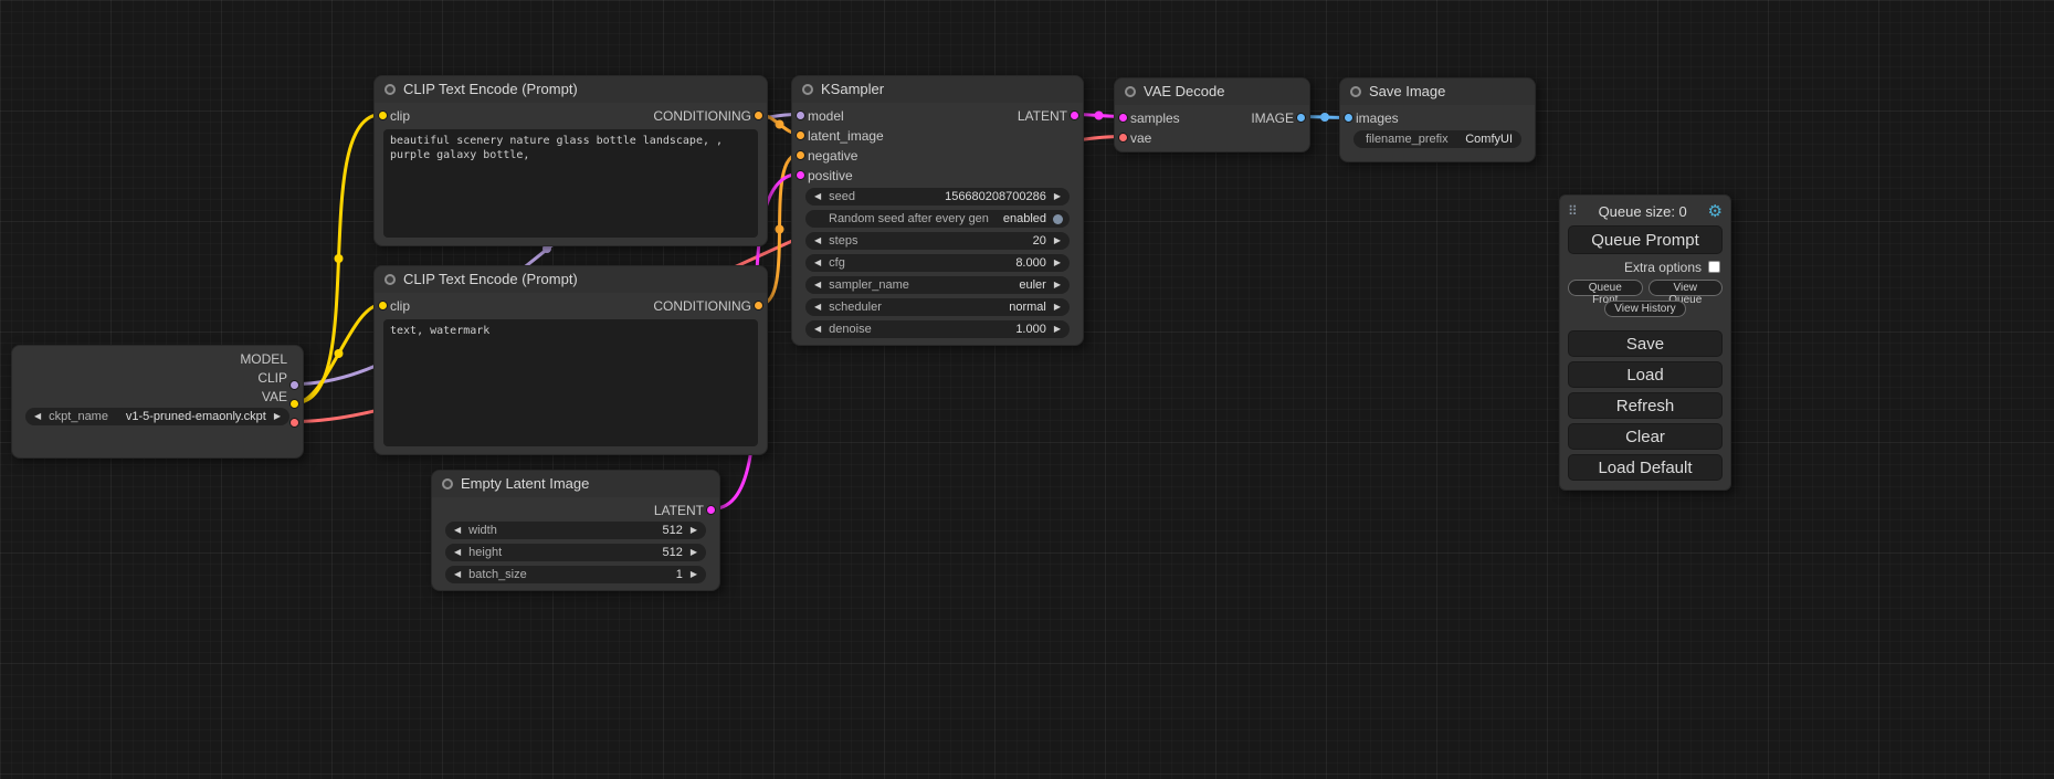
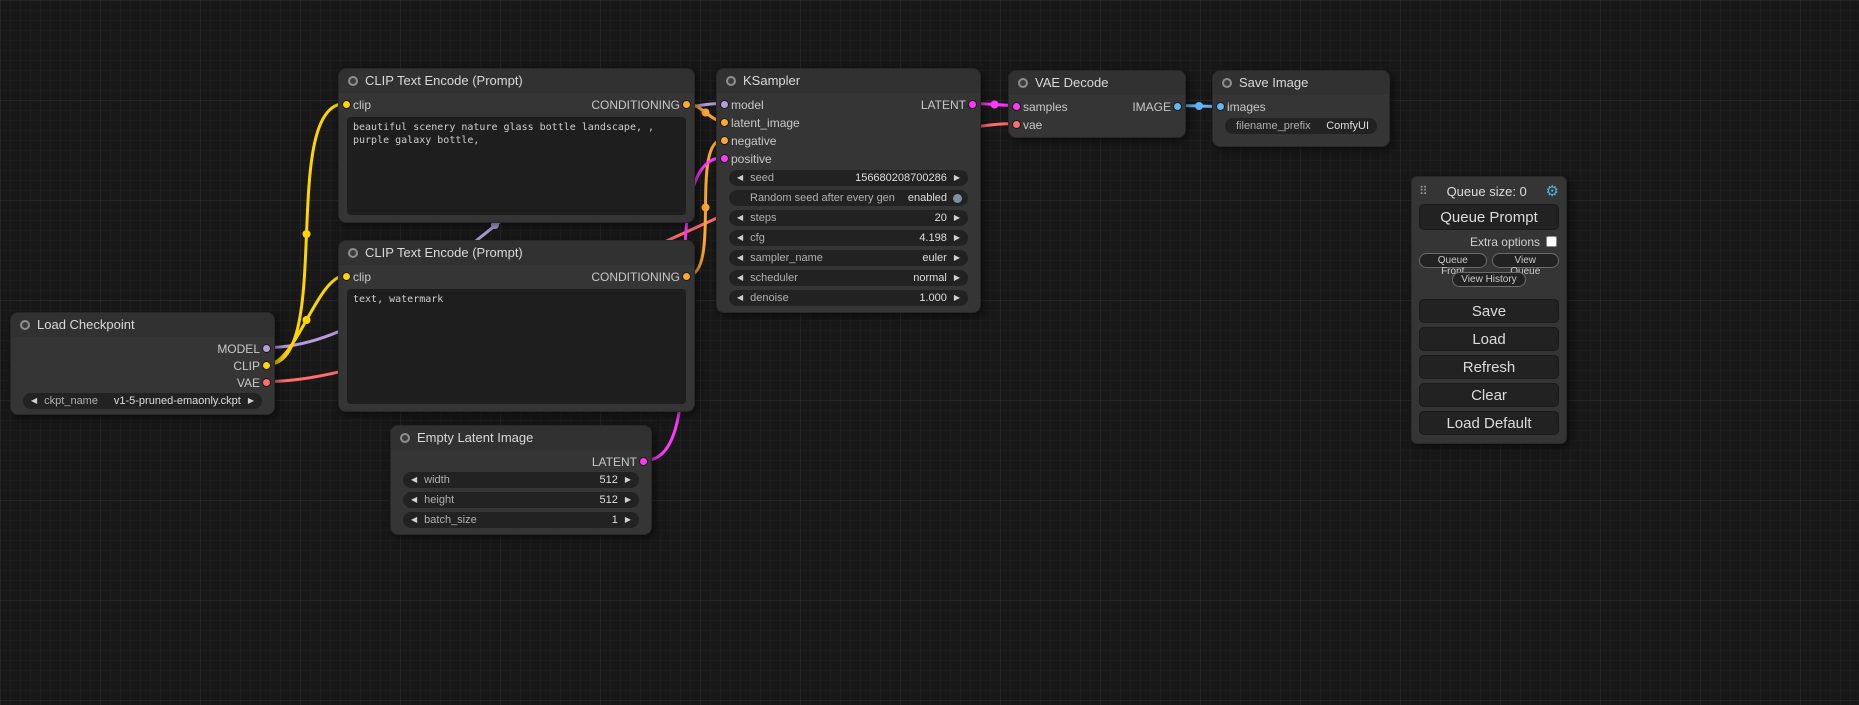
+ Load Checkpoint
  MODEL
  CLIP
  VAE
  ◀
  ckpt_name
  v1-5-pruned-emaonly.ckpt
  ▶
  CLIP Text Encode (Prompt)
  clip
  CONDITIONING
  beautiful scenery nature glass bottle landscape, , purple galaxy bottle,
  CLIP Text Encode (Prompt)
  clip
  CONDITIONING
  text, watermark
  Empty Latent Image
  LATENT
  ◀
  width
  512
  ▶
  ◀
  height
  512
  ▶
  ◀
  batch_size
  1
  ▶
  KSampler
  model
  LATENT
  latent_image
  negative
  positive
  ◀
  seed
  156680208700286
  ▶
  Random seed after every gen
  enabled
  ◀
  steps
  20
  ▶
  ◀
  cfg
- 8.000
+ 4.198
  ▶
  ◀
  sampler_name
  euler
  ▶
  ◀
  scheduler
  normal
  ▶
  ◀
  denoise
  1.000
  ▶
  VAE Decode
  samples
  IMAGE
  vae
  Save Image
  images
  filename_prefix
  ComfyUI
  ⠿
  Queue size: 0
  ⚙
  Queue Prompt
  Extra options
  Queue Fro
  View eue
  View History
  Save
  Load
  Refresh
  Clear
  Load Default
